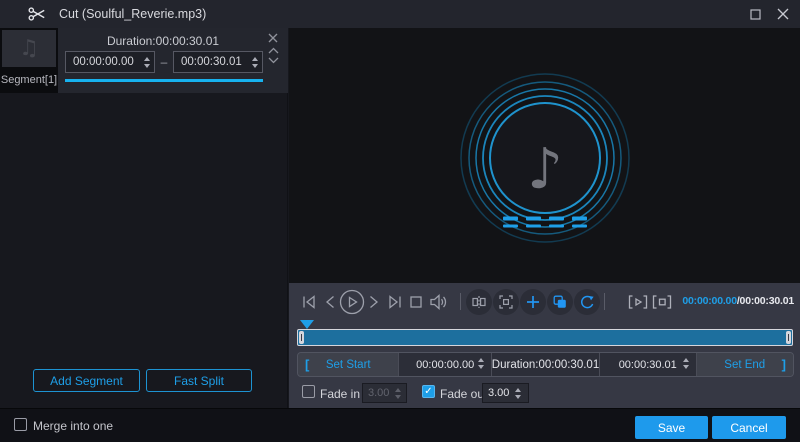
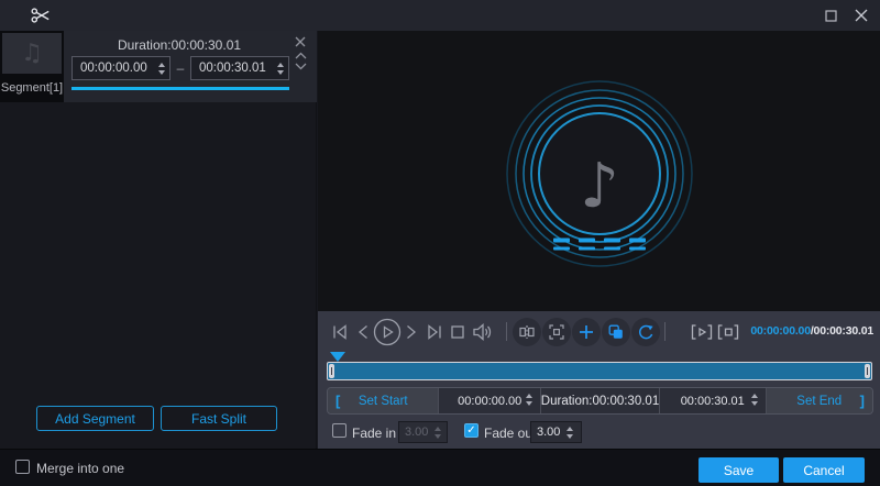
- Cut (Soulful_Reverie.mp3)
  ♫
  Segment[1]
  Duration:00:00:30.01
  00:00:00.00
  –
  00:00:30.01
  Add Segment
  Fast Split
  ♪
  00:00:00.00/00:00:30.01
  [
  Set Start
  00:00:00.00
  Duration:00:00:30.01
  00:00:30.01
  Set End
  ]
  Fade in
  3.00
  ✓
  Fade ou
  3.00
  Merge into one
  Save
  Cancel
